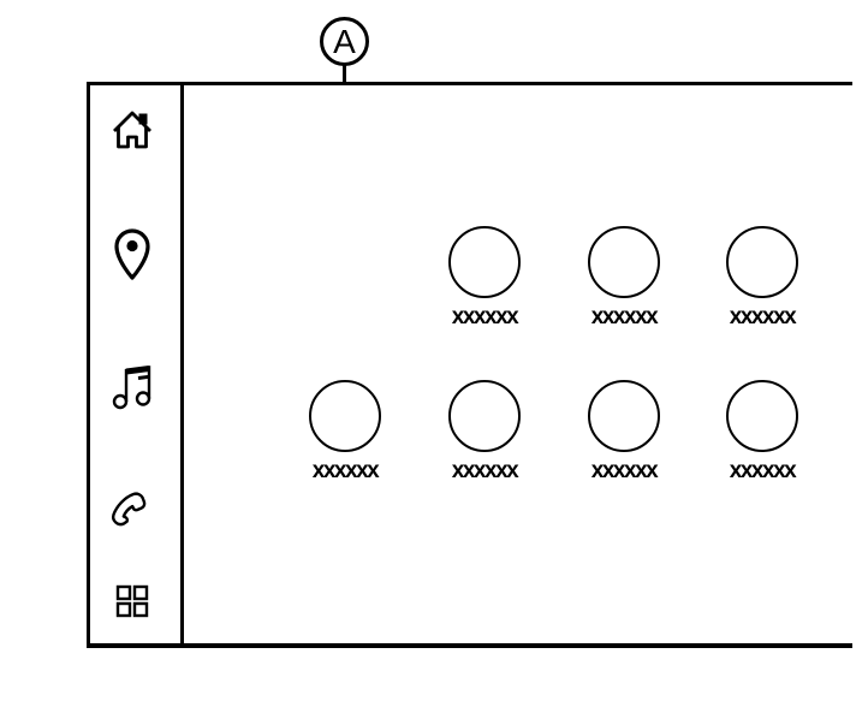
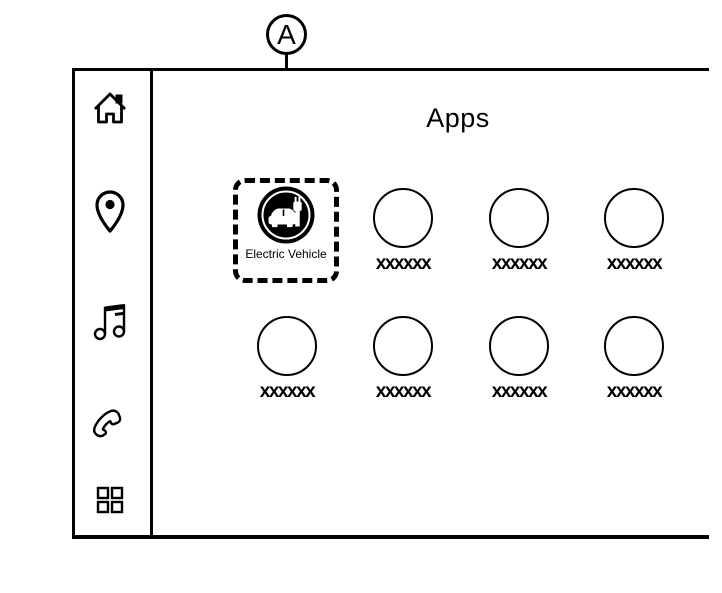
  A
+ Apps
+ Electric Vehicle
  xxxxxx
  xxxxxx
  xxxxxx
  xxxxxx
  xxxxxx
  xxxxxx
  xxxxxx
